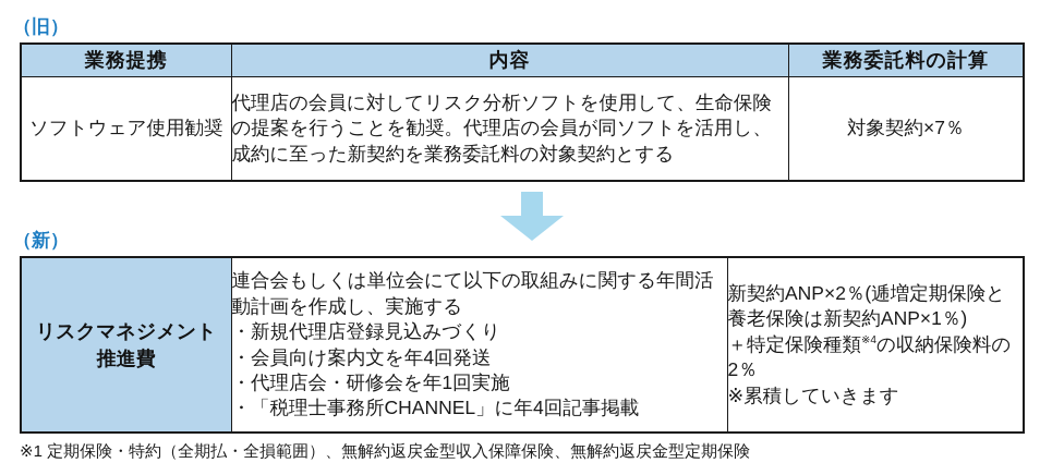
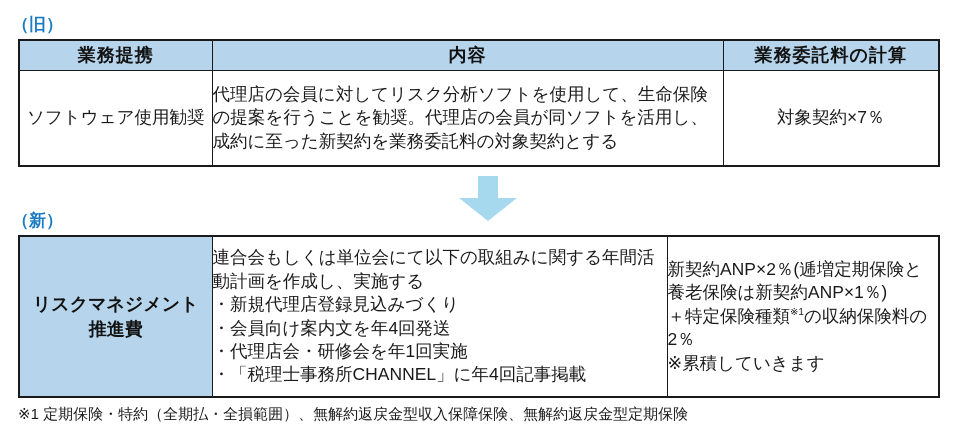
  （旧）
  業務提携	内容	業務委託料の計算
  ソフトウェア使用勧奨	代理店の会員に対してリスク分析ソフトを使用して、生命保険の提案を行うことを勧奨。代理店の会員が同ソフトを活用し、成約に至った新契約を業務委託料の対象契約とする	対象契約×7％
  （新）
- リスクマネジメント 推進費	連合会もしくは単位会にて以下の取組みに関する年間活動計画を作成し、実施する ・新規代理店登録見込みづくり ・会員向け案内文を年4回発送 ・代理店会・研修会を年1回実施 ・「税理士事務所CHANNEL」に年4回記事掲載	新契約ANP×2％(逓増定期保険と養老保険は新契約ANP×1％) ＋特定保険種類※4の収納保険料の2％ ※累積していきます
+ リスクマネジメント 推進費	連合会もしくは単位会にて以下の取組みに関する年間活動計画を作成し、実施する ・新規代理店登録見込みづくり ・会員向け案内文を年4回発送 ・代理店会・研修会を年1回実施 ・「税理士事務所CHANNEL」に年4回記事掲載	新契約ANP×2％(逓増定期保険と養老保険は新契約ANP×1％) ＋特定保険種類※1の収納保険料の2％ ※累積していきます
  ※1 定期保険・特約（全期払・全損範囲）、無解約返戻金型収入保障保険、無解約返戻金型定期保険
